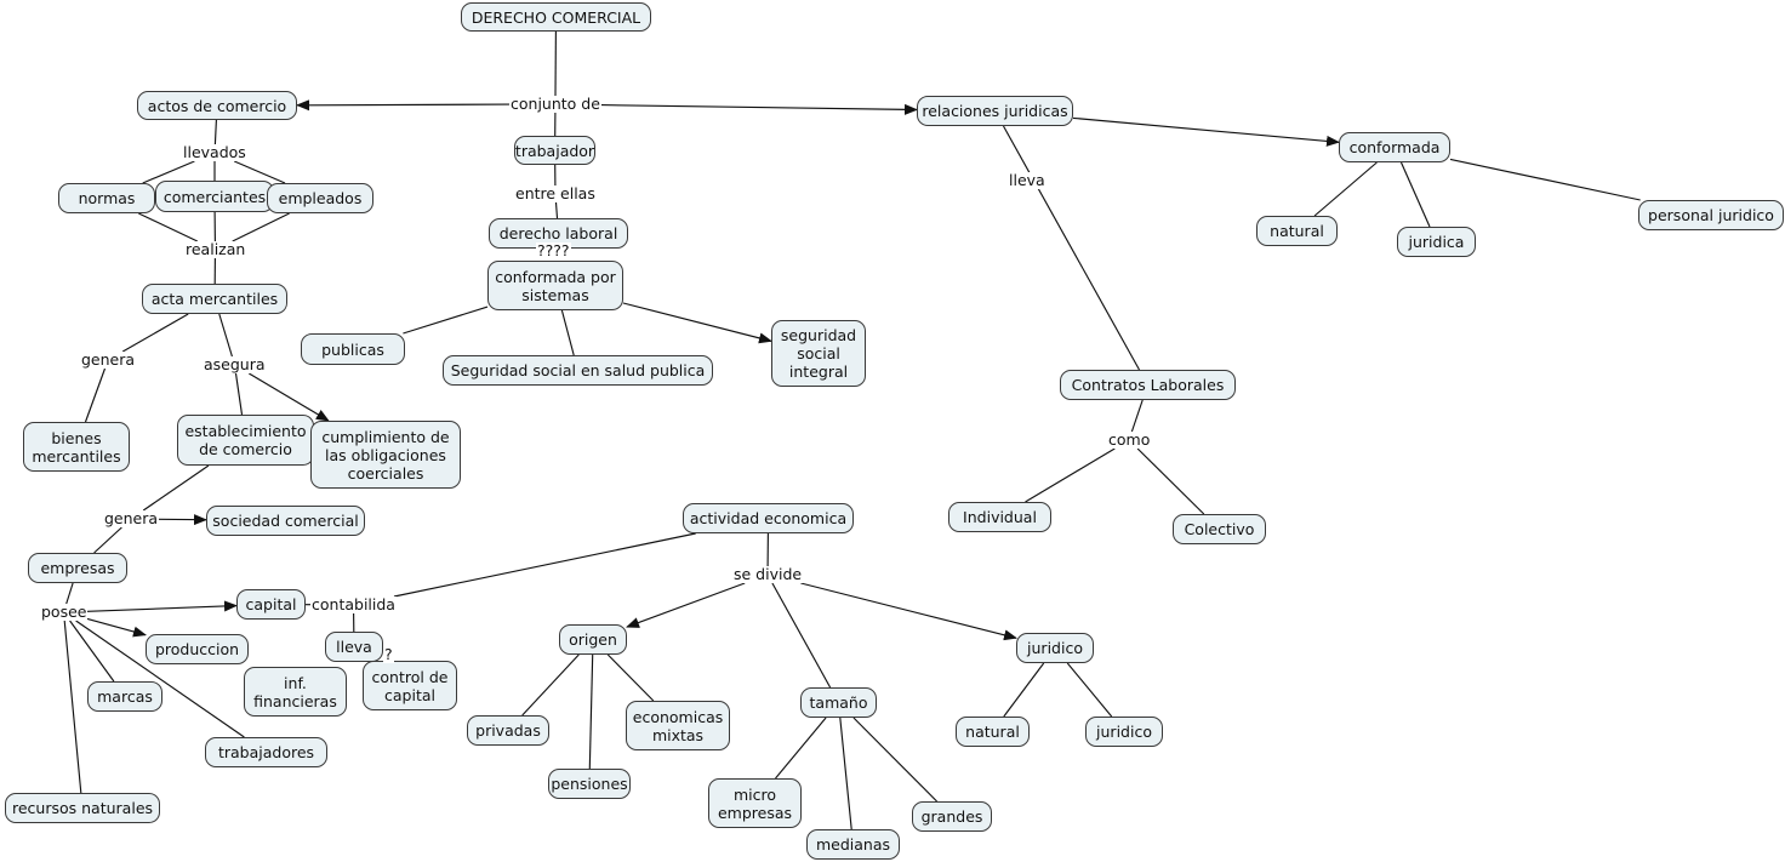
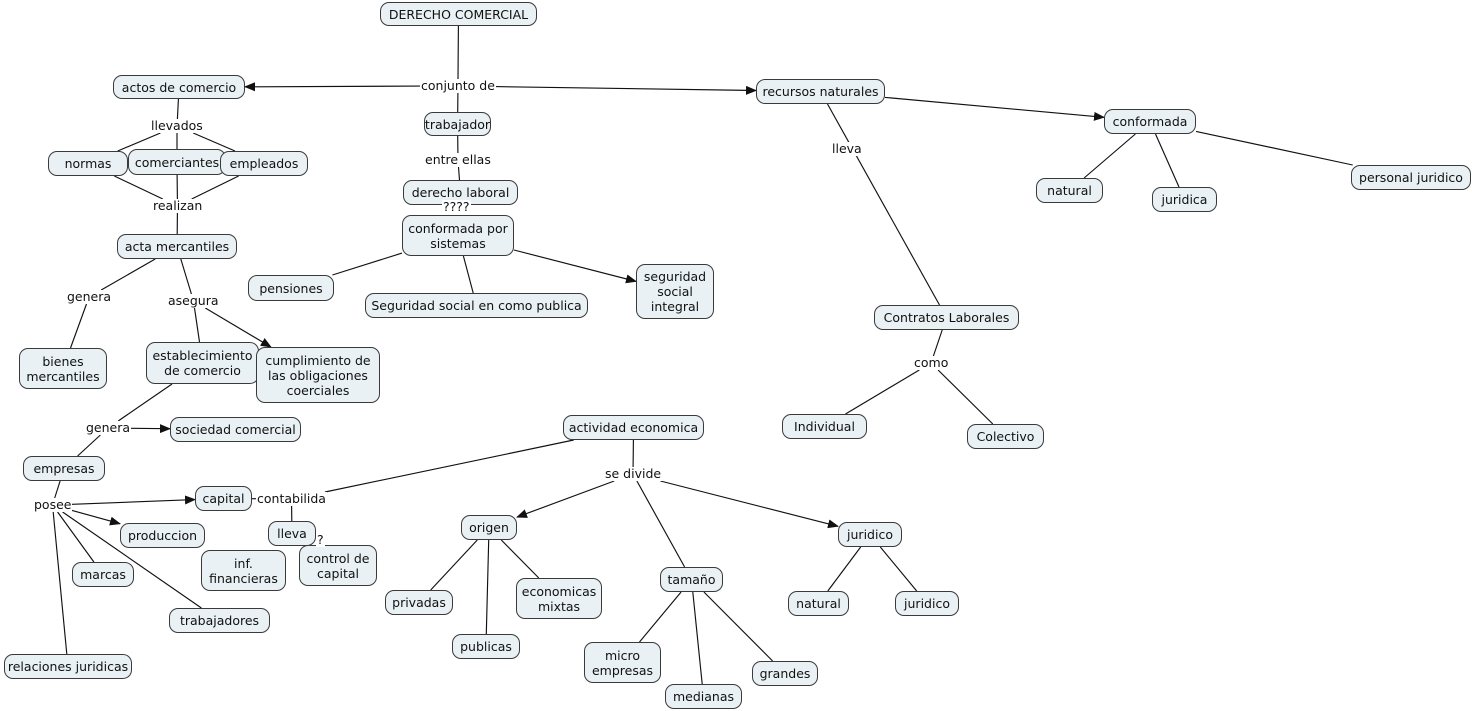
  conjunto de
  llevados
  realizan
  genera
  asegura
  entre ellas
  ????
  lleva
  como
  genera
  posee
  contabilida
  se divide
  ?
  DERECHO COMERCIAL
  actos de comercio
  trabajador
- relaciones juridicas
+ recursos naturales
  conformada
  natural
  juridica
  personal juridico
  normas
  comerciantes
  empleados
  acta mercantiles
  bienes
  mercantiles
  establecimiento
  de comercio
  cumplimiento de
  las obligaciones
  coerciales
  derecho laboral
  conformada por
  sistemas
- publicas
+ pensiones
- Seguridad social en salud publica
+ Seguridad social en como publica
  seguridad
  social
  integral
  Contratos Laborales
  Individual
  Colectivo
  sociedad comercial
  empresas
  capital
  lleva
  produccion
  inf.
  financieras
  control de
  capital
  marcas
  trabajadores
- recursos naturales
+ relaciones juridicas
  actividad economica
  origen
  privadas
- pensiones
+ publicas
  economicas
  mixtas
  tamaño
  micro
  empresas
  medianas
  grandes
  juridico
  natural
  juridico
